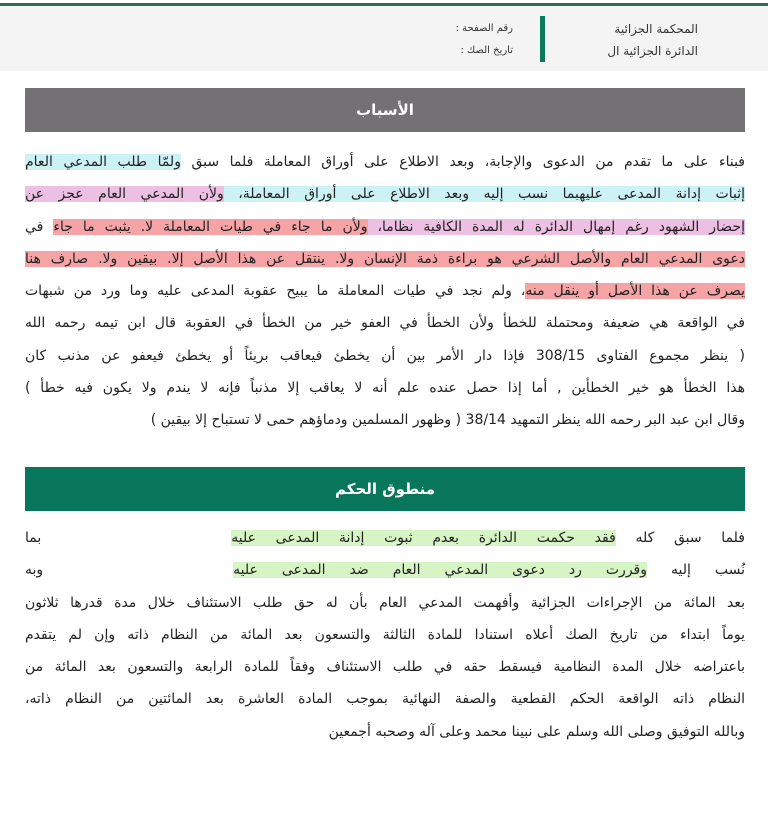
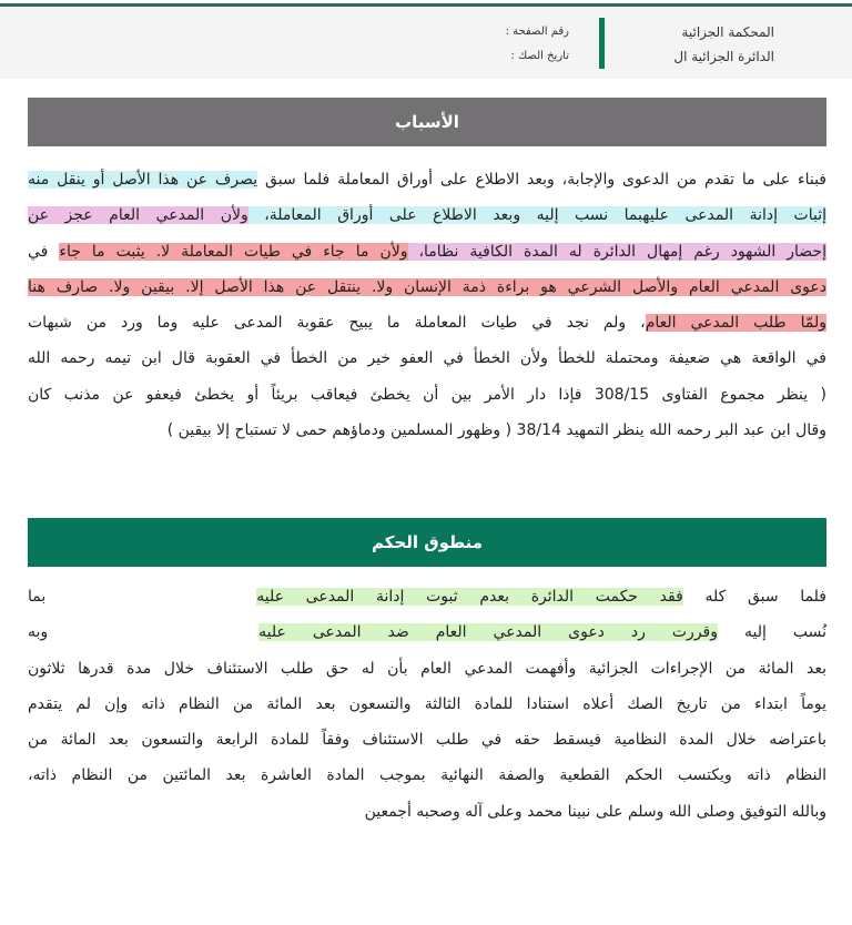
  المحكمة الجزائية
  الدائرة الجزائية ال
  رقم الصفحة :
  تاريخ الصك :
  الأسباب
- فبناء على ما تقدم من الدعوى والإجابة، وبعد الاطلاع على أوراق المعاملة فلما سبق ولمّا طلب المدعي العام
+ فبناء على ما تقدم من الدعوى والإجابة، وبعد الاطلاع على أوراق المعاملة فلما سبق يصرف عن هذا الأصل أو ينقل منه
  إثبات إدانة المدعى عليهبما نسب إليه وبعد الاطلاع على أوراق المعاملة، ولأن المدعي العام عجز عن
  إحضار الشهود رغم إمهال الدائرة له المدة الكافية نظاما، ولأن ما جاء في طيات المعاملة لا. يثبت ما جاء في
  دعوى المدعي العام والأصل الشرعي هو براءة ذمة الإنسان ولا. ينتقل عن هذا الأصل إلا. بيقين ولا. صارف هنا
- يصرف عن هذا الأصل أو ينقل منه، ولم نجد في طيات المعاملة ما يبيح عقوبة المدعى عليه وما ورد من شبهات
+ ولمّا طلب المدعي العام، ولم نجد في طيات المعاملة ما يبيح عقوبة المدعى عليه وما ورد من شبهات
  في الواقعة هي ضعيفة ومحتملة للخطأ ولأن الخطأ في العفو خير من الخطأ في العقوبة قال ابن تيمه رحمه الله
  ( ينظر مجموع الفتاوى 308/15 فإذا دار الأمر بين أن يخطئ فيعاقب بريئاً أو يخطئ فيعفو عن مذنب كان
- هذا الخطأ هو خير الخطأين , أما إذا حصل عنده علم أنه لا يعاقب إلا مذنباً فإنه لا يندم ولا يكون فيه خطأ )
  وقال ابن عبد البر رحمه الله ينظر التمهيد 38/14 ( وظهور المسلمين ودماؤهم حمى لا تستباح إلا بيقين )
  منطوق الحكم
  فلما سبق كله فقد حكمت الدائرة بعدم ثبوت إدانة المدعى عليهبما
  نُسب إليه وقررت رد دعوى المدعي العام ضد المدعى عليهوبه
  بعد المائة من الإجراءات الجزائية وأفهمت المدعي العام بأن له حق طلب الاستئناف خلال مدة قدرها ثلاثون
  يوماً ابتداء من تاريخ الصك أعلاه استنادا للمادة الثالثة والتسعون بعد المائة من النظام ذاته وإن لم يتقدم
  باعتراضه خلال المدة النظامية فيسقط حقه في طلب الاستئناف وفقاً للمادة الرابعة والتسعون بعد المائة من
- النظام ذاته الواقعة الحكم القطعية والصفة النهائية بموجب المادة العاشرة بعد المائتين من النظام ذاته،
+ النظام ذاته ويكتسب الحكم القطعية والصفة النهائية بموجب المادة العاشرة بعد المائتين من النظام ذاته،
  وبالله التوفيق وصلى الله وسلم على نبينا محمد وعلى آله وصحبه أجمعين
